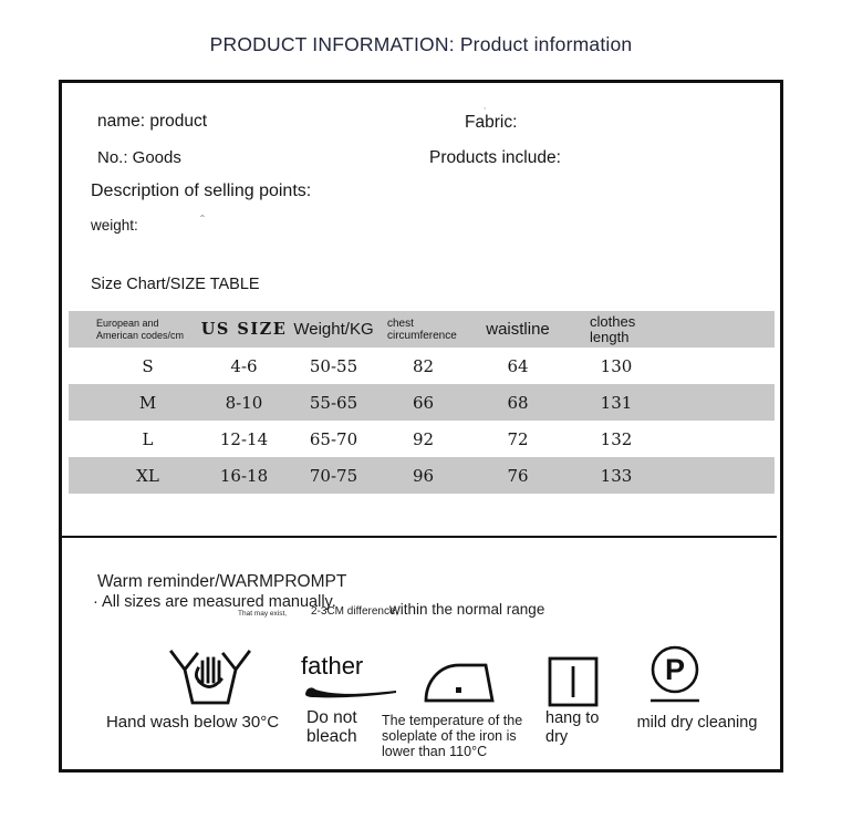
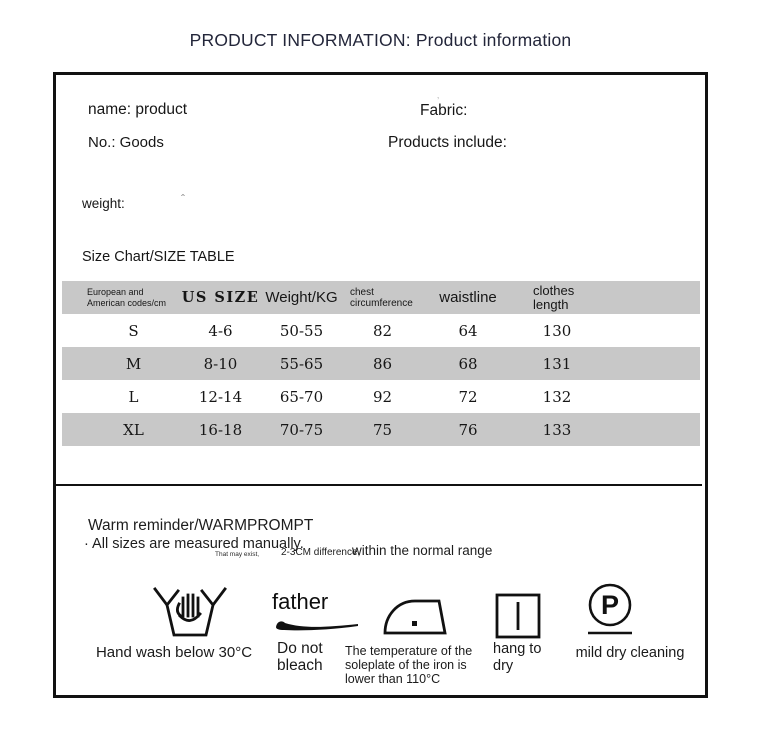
  PRODUCT INFORMATION: Product information
  name: product
  Fabric:
  ’
  No.: Goods
  Products include:
- Description of selling points:
  weight:
  ˆ
  Size Chart/SIZE TABLE
  European and
  American codes/cm
  US SIZE
  Weight/KG
  chest
  circumference
  waistline
  clothes
  length
  S
  4-6
  50-55
  82
  64
  130
  M
  8-10
  55-65
- 66
+ 86
  68
  131
  L
  12-14
  65-70
  92
  72
  132
  XL
  16-18
  70-75
- 96
+ 75
  76
  133
  Warm reminder/WARMPROMPT
  · All sizes are measured manually.
  2-3CM difference,
  within the normal range
  father
  P
  Hand wash below 30°C
  Do not
  bleach
  The temperature of the
  soleplate of the iron is
  lower than 110°C
  hang to
  dry
  mild dry cleaning
